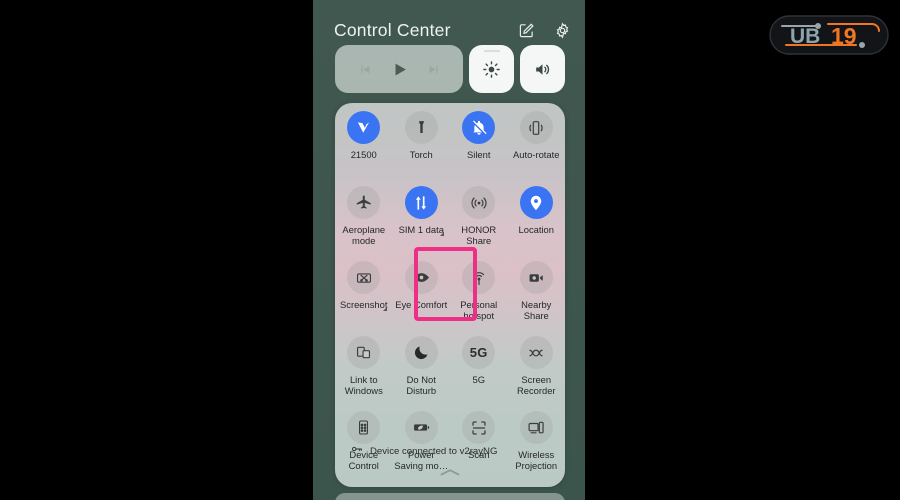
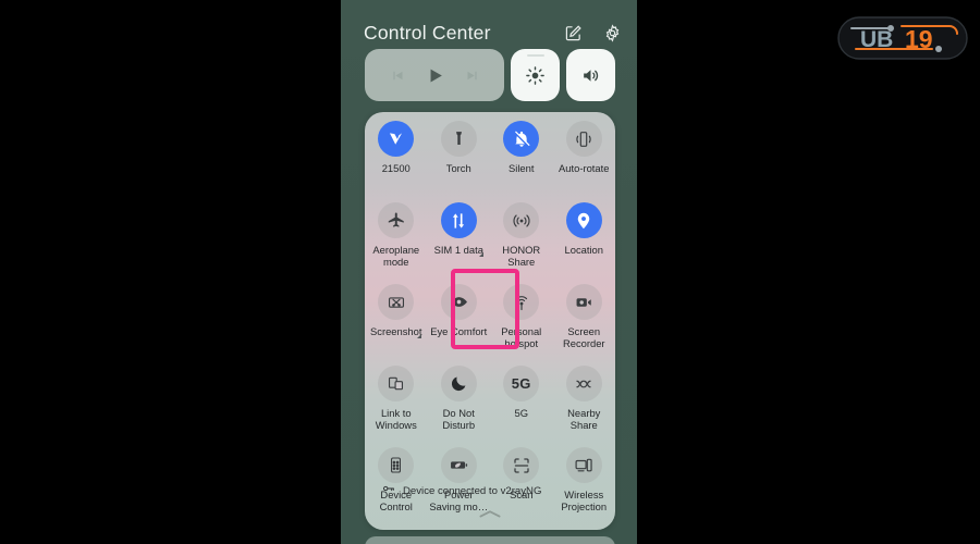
  Control Center
  21500
  Torch
  Silent
  Auto-rotate
  Aeroplane mode
  SIM 1 data
  HONOR Share
  Location
  Screenshot
  Eye Comfort
  Personal hotspot
- Nearby Share
+ Screen Recorder
  Link to Windows
  Do Not Disturb
  5G
  5G
- Screen Recorder
+ Nearby Share
  Device Control
  Power Saving mo…
  Scan
  Wireless Projection
  Device connected to v2rayNG
  UB
  19
